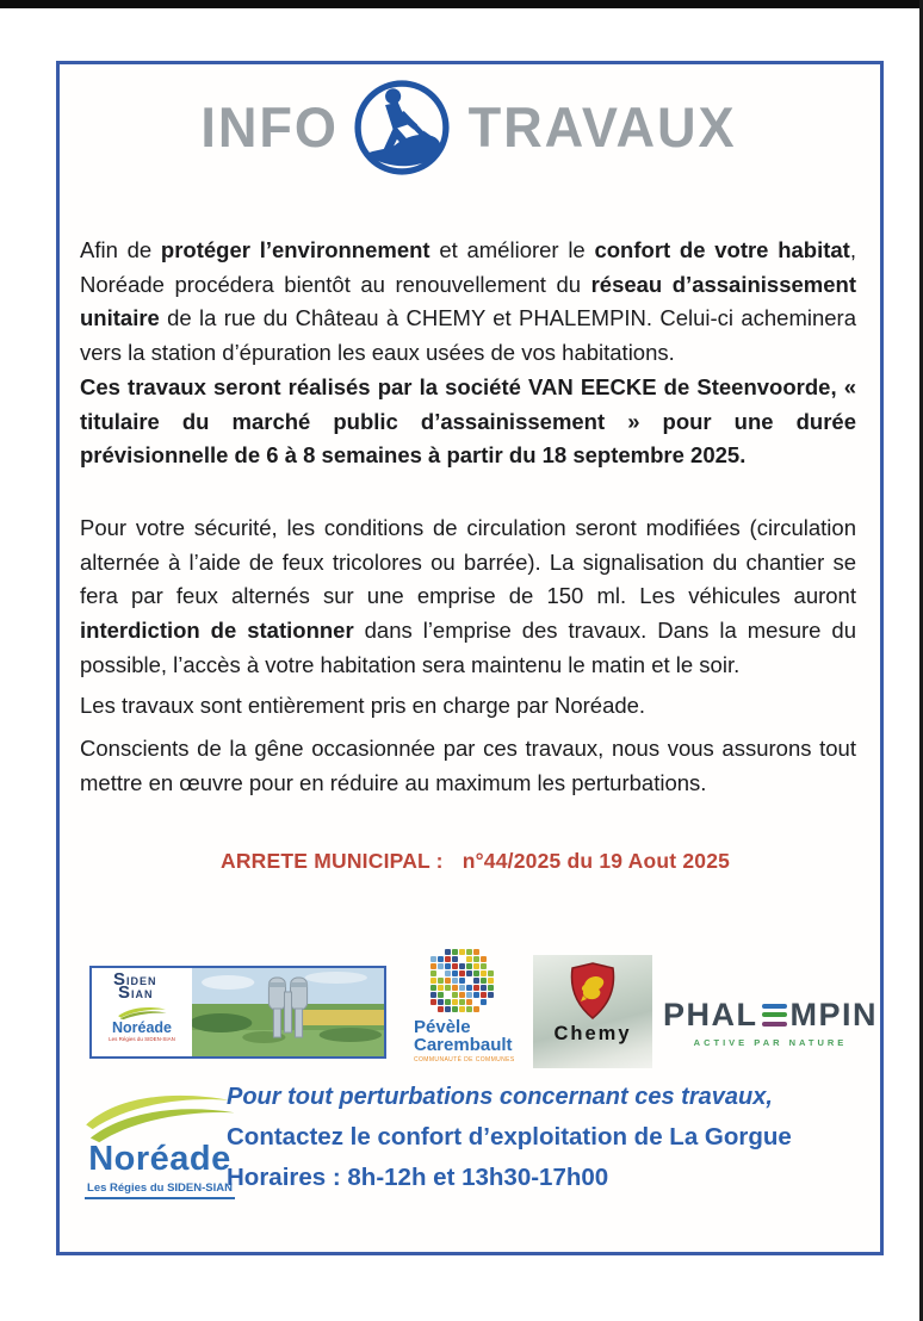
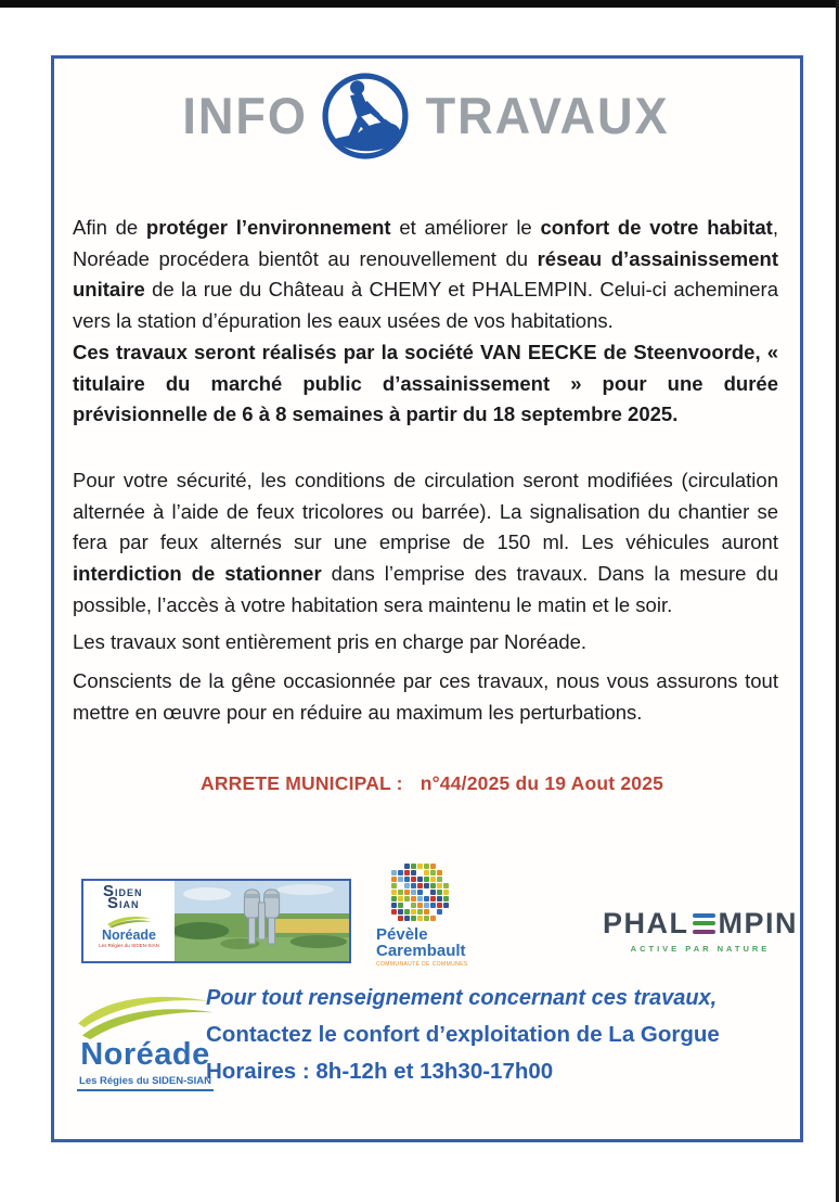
  INFO
  TRAVAUX
  Afin de protéger l’environnement et améliorer le confort de votre habitat, Noréade procédera bientôt au renouvellement du réseau d’assainissement unitaire de la rue du Château à CHEMY et PHALEMPIN. Celui-ci acheminera vers la station d’épuration les eaux usées de vos habitations.
  Ces travaux seront réalisés par la société VAN EECKE de Steenvoorde, « titulaire du marché public d’assainissement » pour une durée prévisionnelle de 6 à 8 semaines à partir du 18 septembre 2025.
  Pour votre sécurité, les conditions de circulation seront modifiées (circulation alternée à l’aide de feux tricolores ou barrée). La signalisation du chantier se fera par feux alternés sur une emprise de 150 ml. Les véhicules auront interdiction de stationner dans l’emprise des travaux. Dans la mesure du possible, l’accès à votre habitation sera maintenu le matin et le soir.
  Les travaux sont entièrement pris en charge par Noréade.
  Conscients de la gêne occasionnée par ces travaux, nous vous assurons tout mettre en œuvre pour en réduire au maximum les perturbations.
  ARRETE MUNICIPAL : n°44/2025 du 19 Aout 2025
  SIDEN
  SIAN
  Noréade
  Pévèle
  Carembault
- Chemy
  PHAL
  MPIN
  ACTIVE PAR NATURE
  Noréade
  Les Régies du SIDEN-SIAN
- Pour tout perturbations concernant ces travaux,
+ Pour tout renseignement concernant ces travaux,
  Contactez le confort d’exploitation de La Gorgue
  Horaires : 8h-12h et 13h30-17h00
